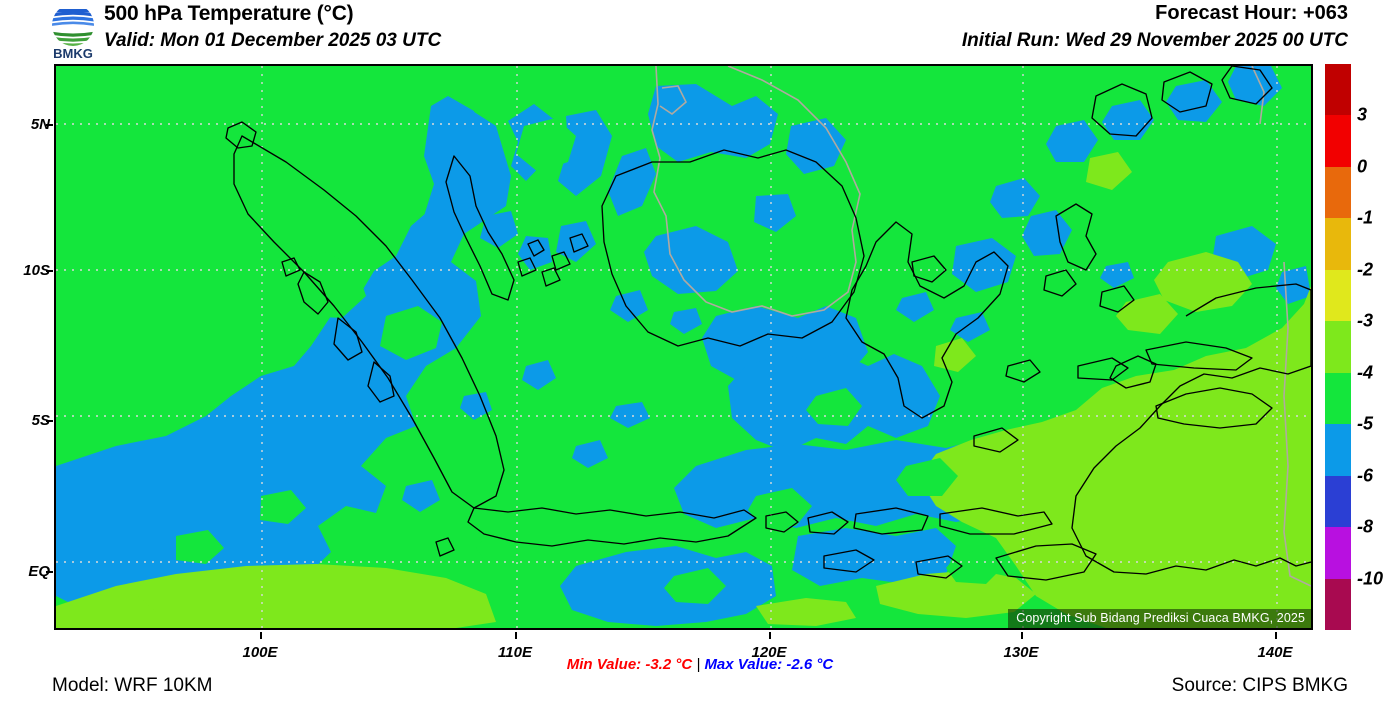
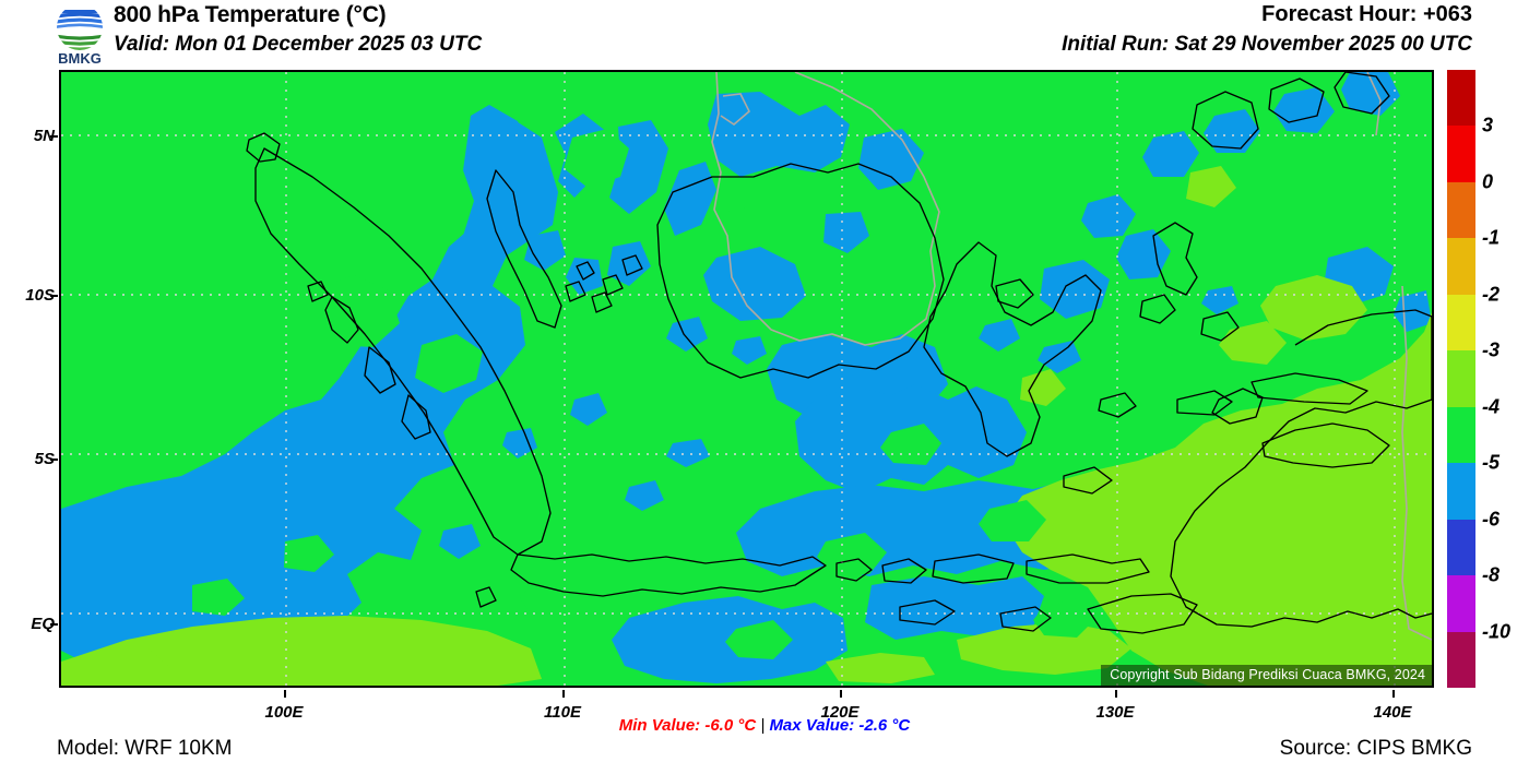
  BMKG
- 500 hPa Temperature (°C)
+ 800 hPa Temperature (°C)
  Valid: Mon 01 December 2025 03 UTC
  Forecast Hour: +063
- Initial Run: Wed 29 November 2025 00 UTC
+ Initial Run: Sat 29 November 2025 00 UTC
- Copyright Sub Bidang Prediksi Cuaca BMKG, 2025
+ Copyright Sub Bidang Prediksi Cuaca BMKG, 2024
  5N
  10S
  5S
  EQ
  100E
  110E
  120E
  130E
  140E
  3
  0
  -1
  -2
  -3
  -4
  -5
  -6
  -8
  -10
- Min Value: -3.2 °C | Max Value: -2.6 °C
+ Min Value: -6.0 °C | Max Value: -2.6 °C
  Model: WRF 10KM
  Source: CIPS BMKG
